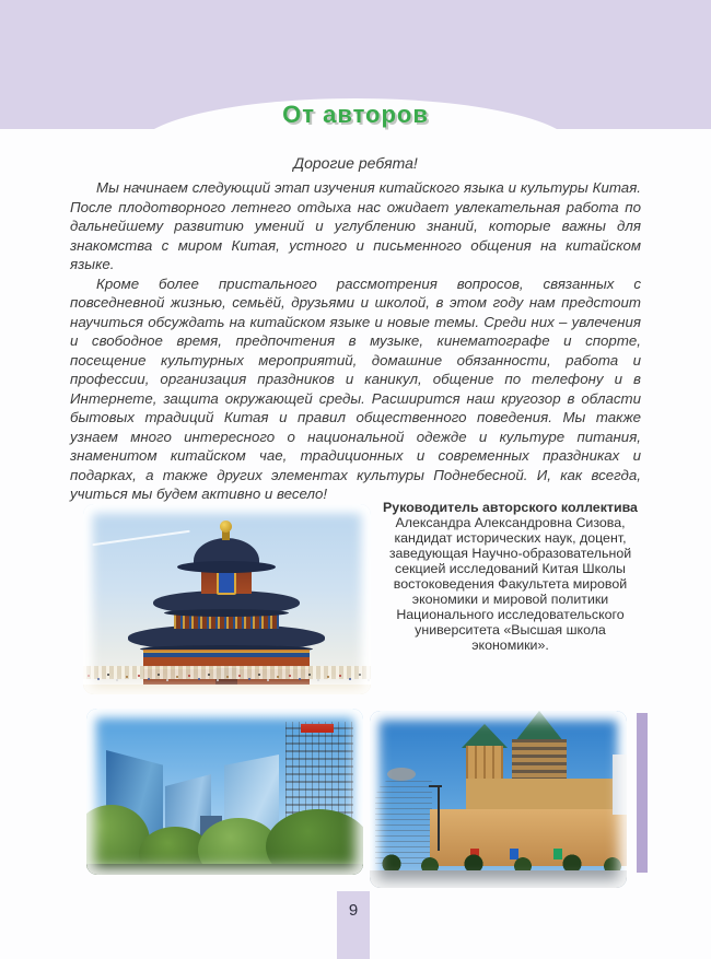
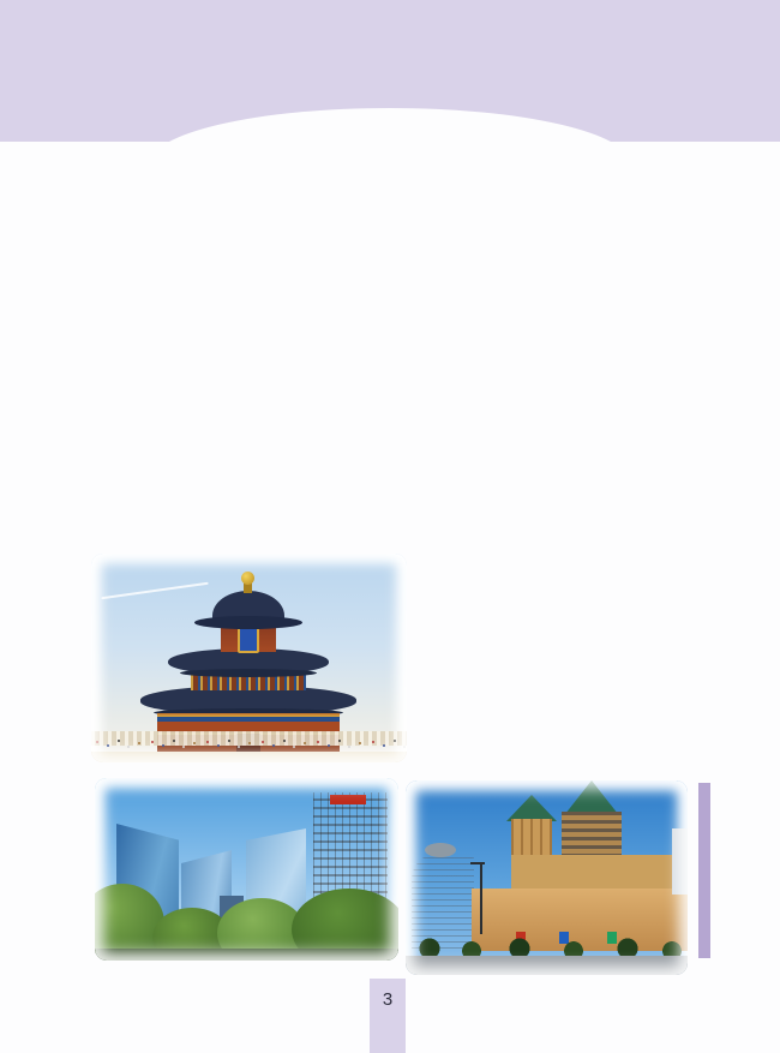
- От авторов
- Дорогие ребята!
- Мы начинаем следующий этап изучения китайского языка и культуры Китая. После плодотворного летнего отдыха нас ожидает увлекательная работа по дальнейшему развитию умений и углублению знаний, которые важны для знакомства с миром Китая, устного и письменного общения на китайском языке.
- Кроме более пристального рассмотрения вопросов, связанных с повседневной жизнью, семьёй, друзьями и школой, в этом году нам предстоит научиться обсуждать на китайском языке и новые темы. Среди них – увлечения и свободное время, предпочтения в музыке, кинематографе и спорте, посещение культурных мероприятий, домашние обязанности, работа и профессии, организация праздников и каникул, общение по телефону и в Интернете, защита окружающей среды. Расширится наш кругозор в области бытовых традиций Китая и правил общественного поведения. Мы также узнаем много интересного о национальной одежде и культуре питания, знаменитом китайском чае, традиционных и современных праздниках и подарках, а также других элементах культуры Поднебесной. И, как всегда, учиться мы будем активно и весело!
- Руководитель авторского коллектива
- Александра Александровна Сизова, кандидат исторических наук, доцент, заведующая Научно-образовательной секцией исследований Китая Школы востоковедения Факультета мировой экономики и мировой политики Национального исследовательского университета «Высшая школа экономики».
- 9
+ 3
